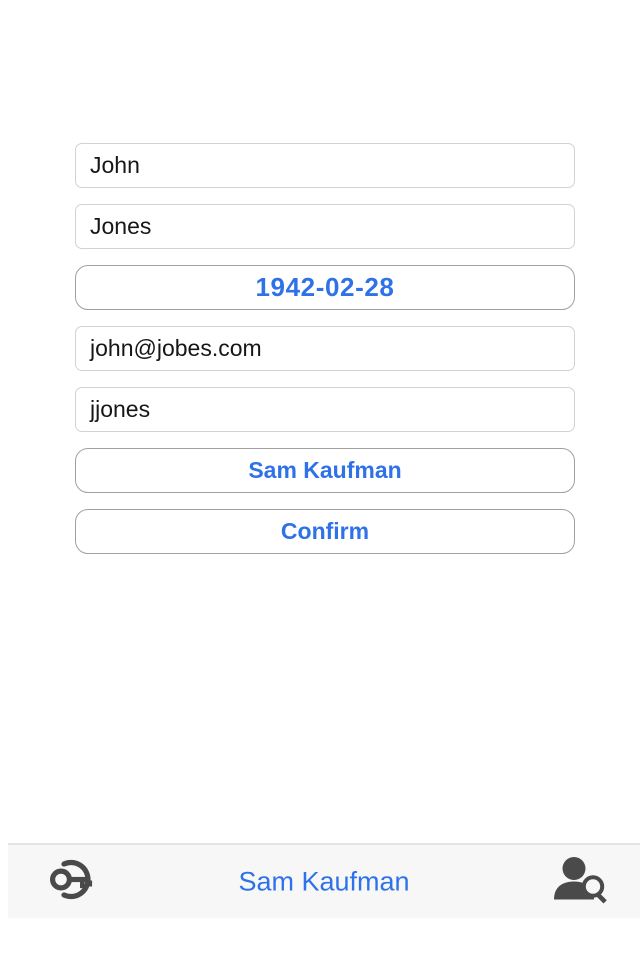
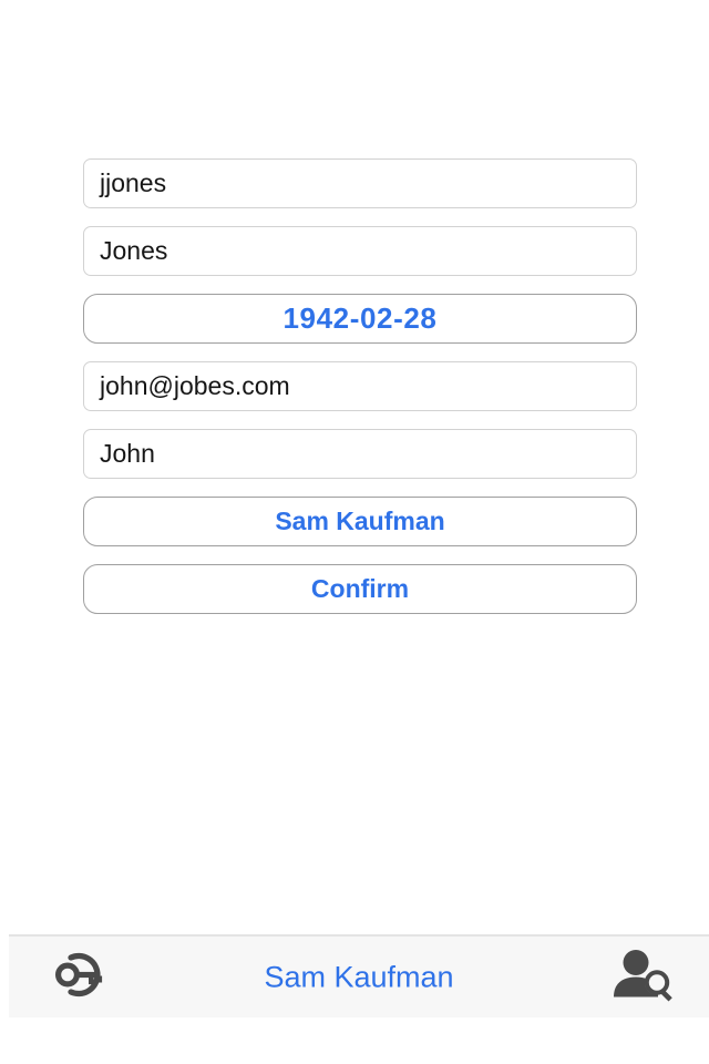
- John
+ jjones
  Jones
  1942-02-28
  john@jobes.com
- jjones
+ John
  Sam Kaufman
  Confirm
  Sam Kaufman
